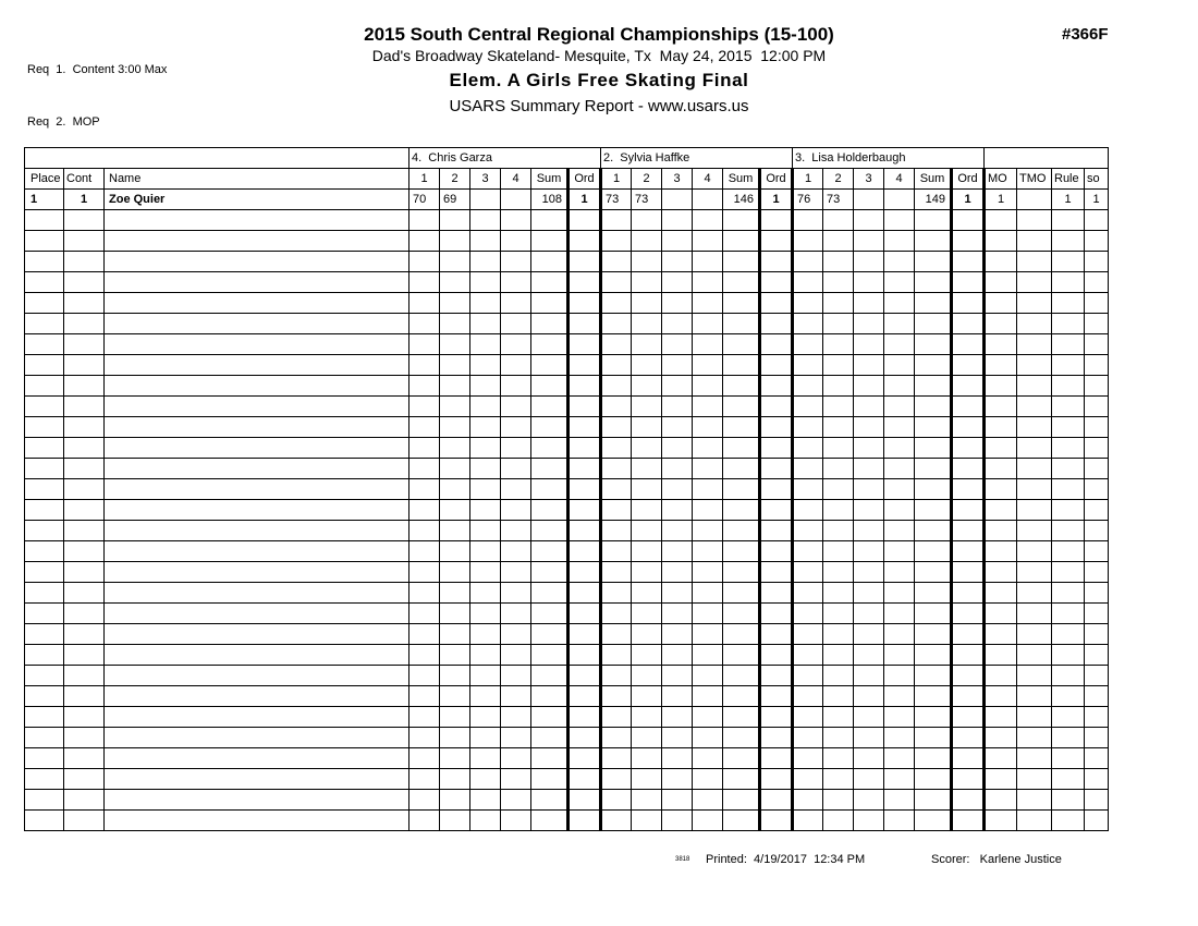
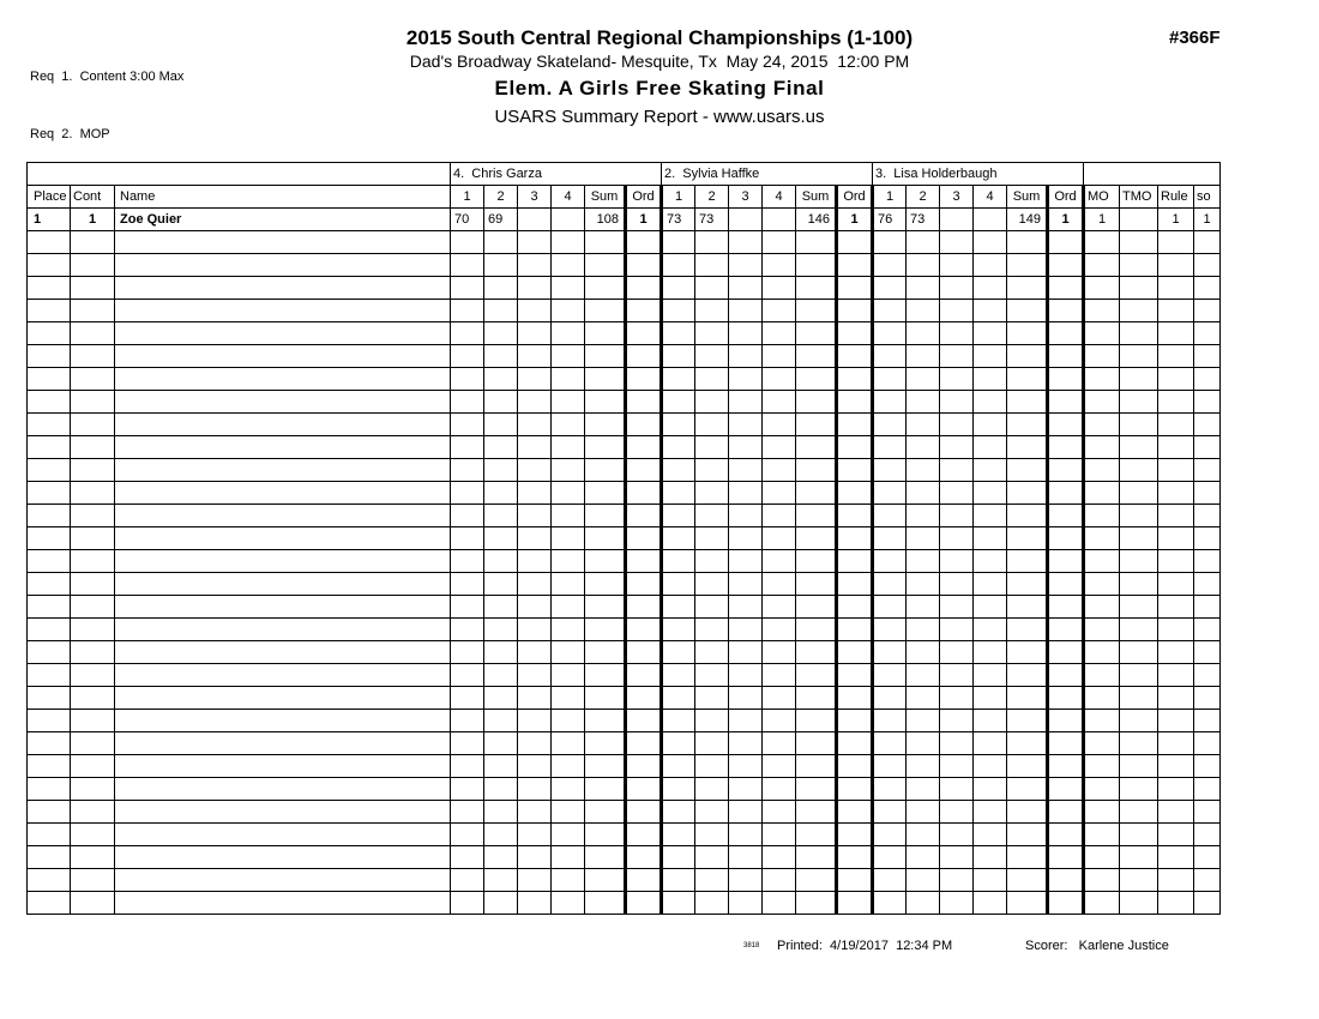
  Req 1. Content 3:00 Max
  Req 2. MOP
- 2015 South Central Regional Championships (15-100)
+ 2015 South Central Regional Championships (1-100)
  Dad's Broadway Skateland- Mesquite, Tx May 24, 2015 12:00 PM
  Elem. A Girls Free Skating Final
  USARS Summary Report - www.usars.us
  #366F
  	4. Chris Garza	2. Sylvia Haffke	3. Lisa Holderbaugh
  Place	Cont	Name	1	2	3	4	Sum	Ord	1	2	3	4	Sum	Ord	1	2	3	4	Sum	Ord	MO	TMO	Rule	so
  1	1	Zoe Quier	70	69			108	1	73	73			146	1	76	73			149	1	1		1	1
  Printed: 4/19/2017 12:34 PM
  Scorer: Karlene Justice
